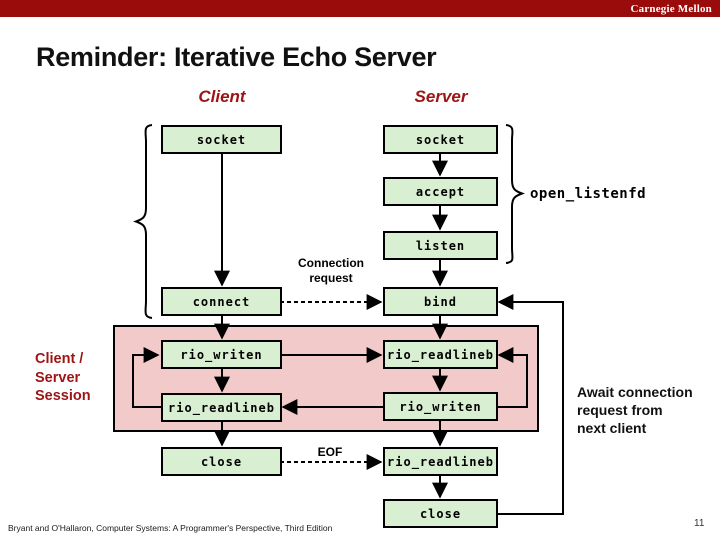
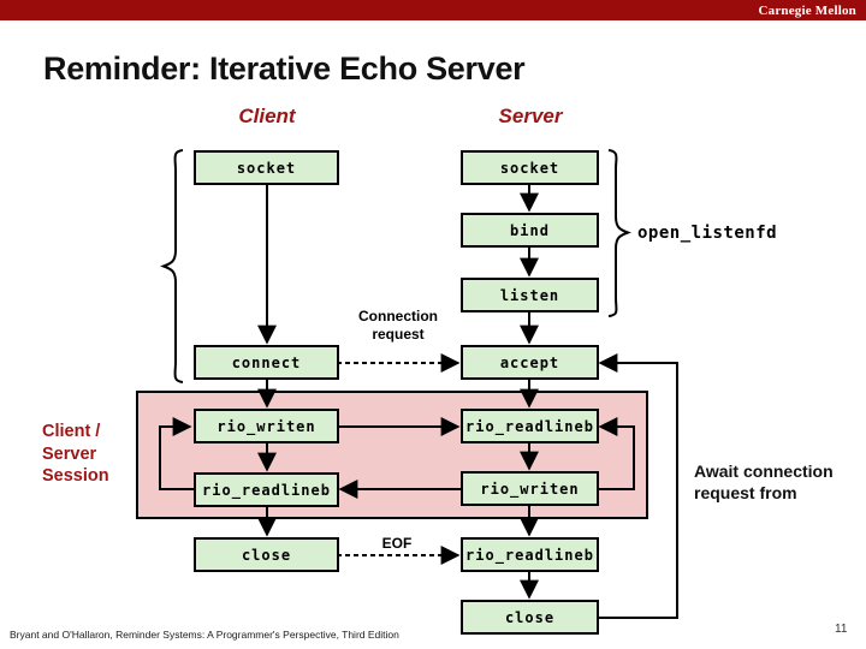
  Carnegie Mellon
  Reminder: Iterative Echo Server
  Client
  Server
  socket
  connect
  rio_writen
  rio_readlineb
  close
  socket
- accept
+ bind
  listen
- bind
+ accept
  rio_readlineb
  rio_writen
  rio_readlineb
  close
  open_listenfd
  Connection
  request
  EOF
  Client /
  Server
  Session
  Await connection
  request from
- next client
- Bryant and O'Hallaron, Computer Systems: A Programmer's Perspective, Third Edition
+ Bryant and O'Hallaron, Reminder Systems: A Programmer's Perspective, Third Edition
  11
